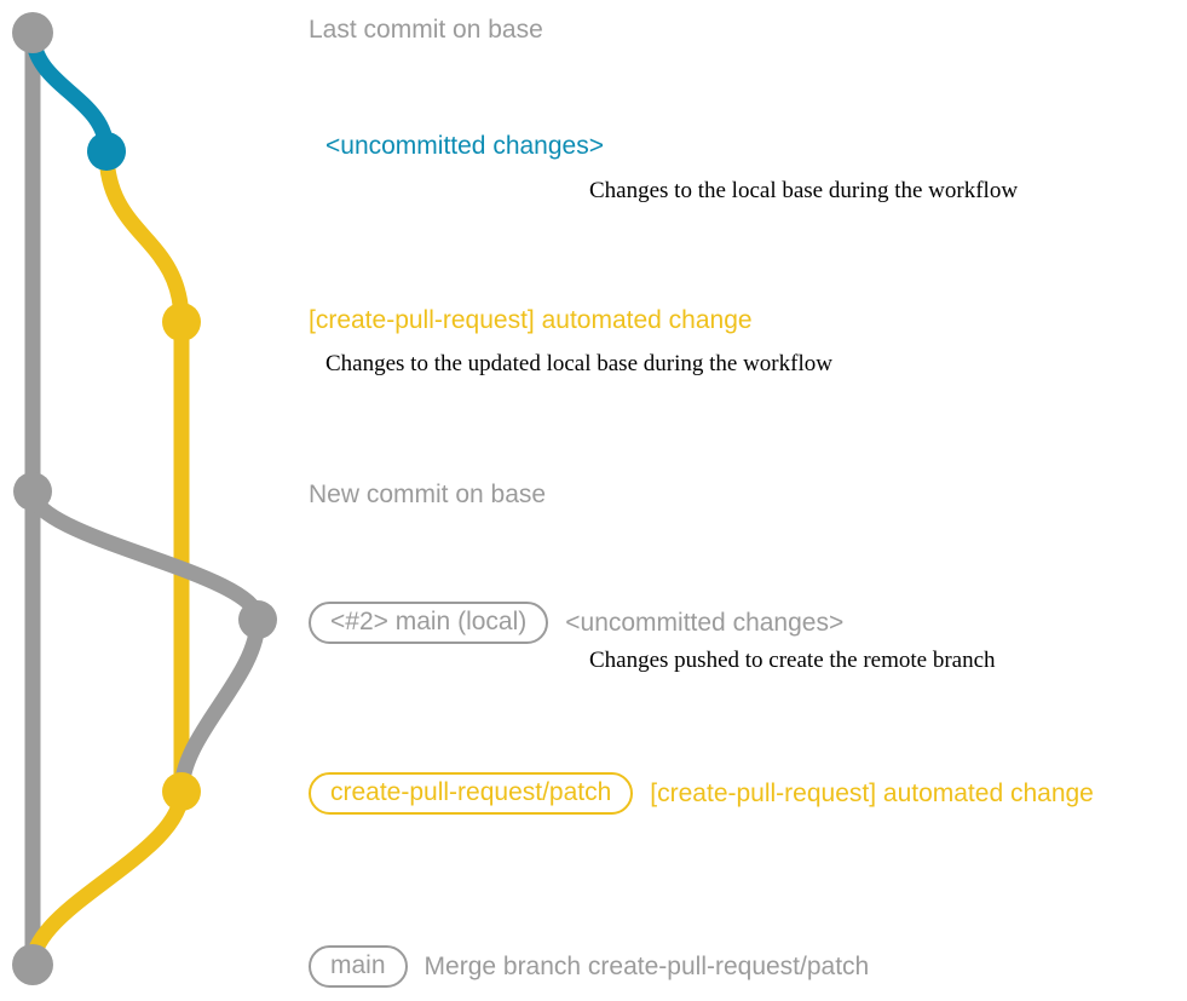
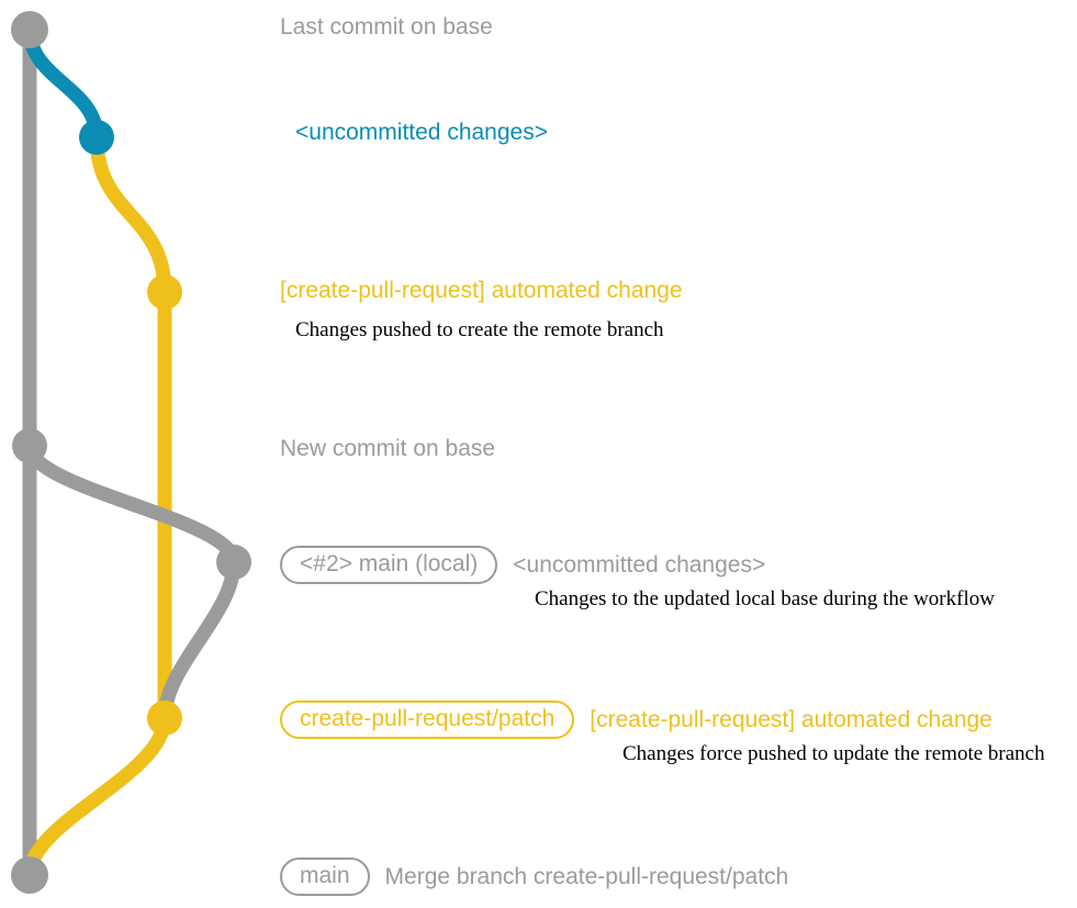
  Last commit on base
  <uncommitted changes>
- Changes to the local base during the workflow
  [create-pull-request] automated change
- Changes to the updated local base during the workflow
+ Changes pushed to create the remote branch
  New commit on base
  <#2> main (local)
  <uncommitted changes>
- Changes pushed to create the remote branch
+ Changes to the updated local base during the workflow
  create-pull-request/patch
  [create-pull-request] automated change
+ Changes force pushed to update the remote branch
  main
  Merge branch create-pull-request/patch
